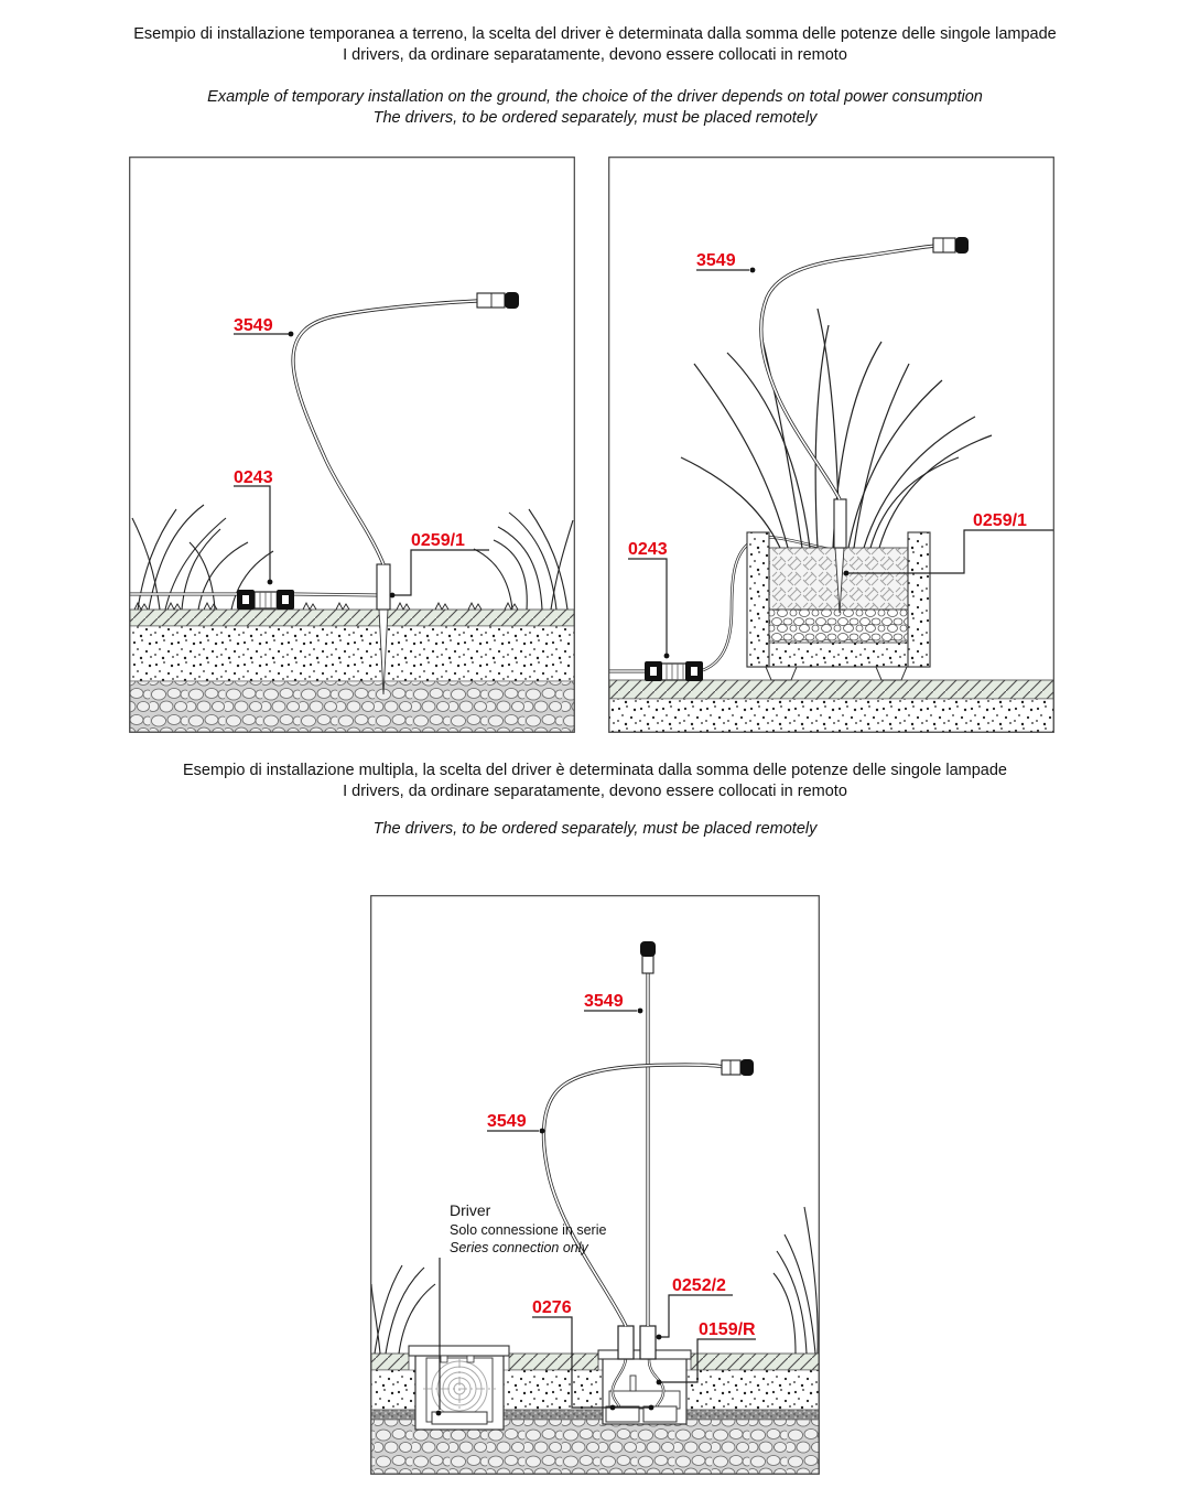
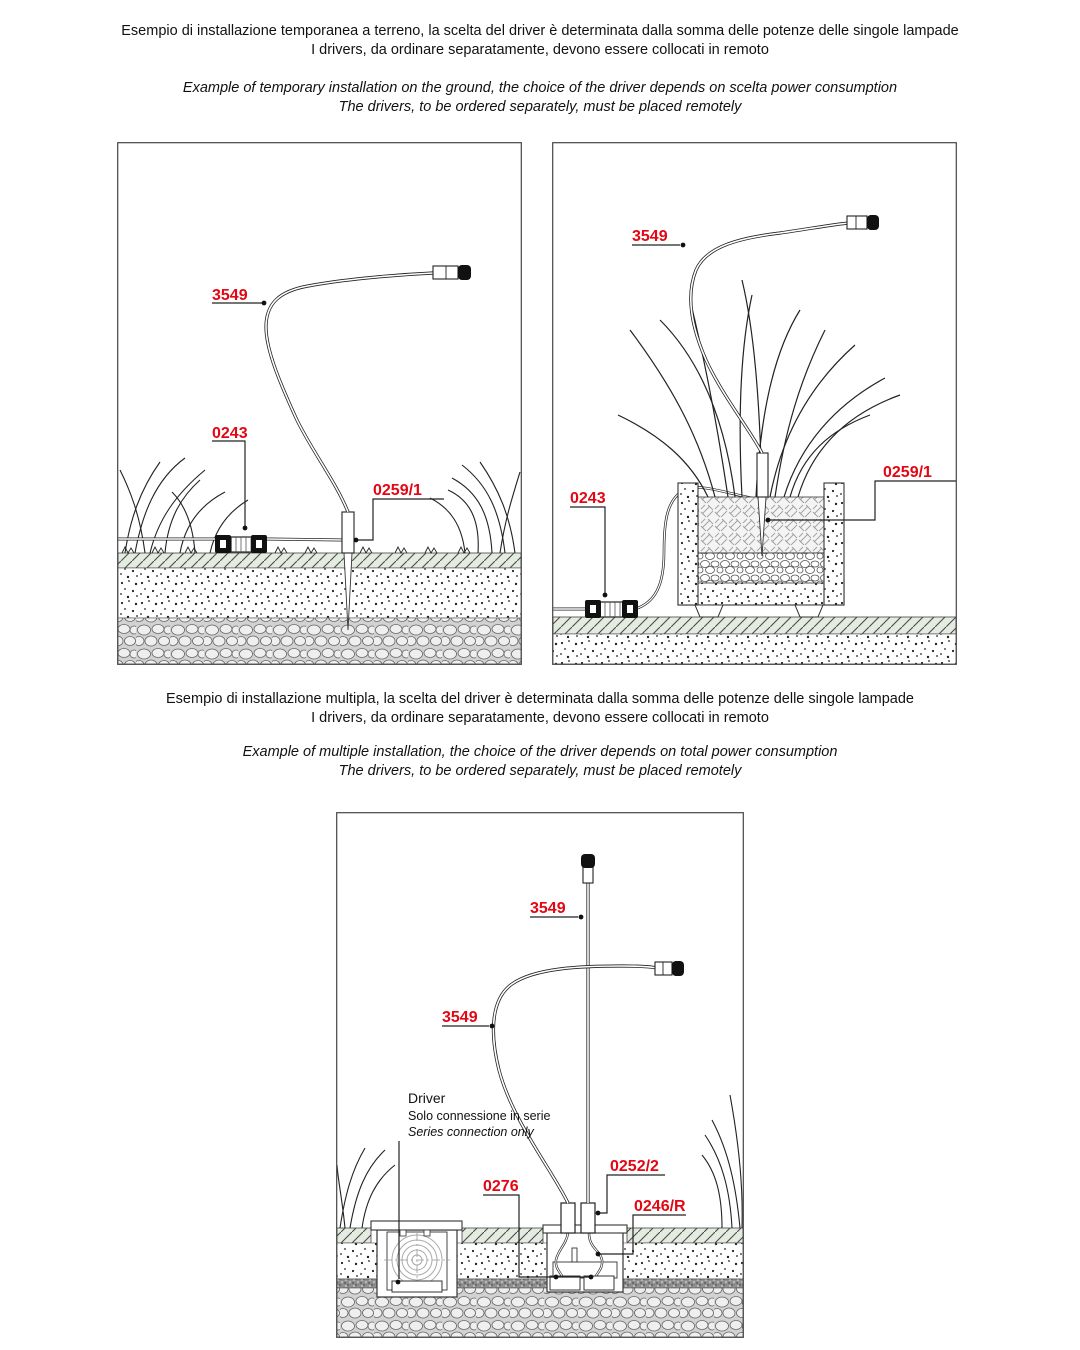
  Esempio di installazione temporanea a terreno, la scelta del driver è determinata dalla somma delle potenze delle singole lampade
  I drivers, da ordinare separatamente, devono essere collocati in remoto
- Example of temporary installation on the ground, the choice of the driver depends on total power consumption
+ Example of temporary installation on the ground, the choice of the driver depends on scelta power consumption
  The drivers, to be ordered separately, must be placed remotely
  3549
  0243
  0259/1
  3549
  0243
  0259/1
  Esempio di installazione multipla, la scelta del driver è determinata dalla somma delle potenze delle singole lampade
  I drivers, da ordinare separatamente, devono essere collocati in remoto
+ Example of multiple installation, the choice of the driver depends on total power consumption
  The drivers, to be ordered separately, must be placed remotely
  Driver
  Solo connessione in serie
  Series connection only
  3549
  3549
  0276
  0252/2
- 0159/R
+ 0246/R
